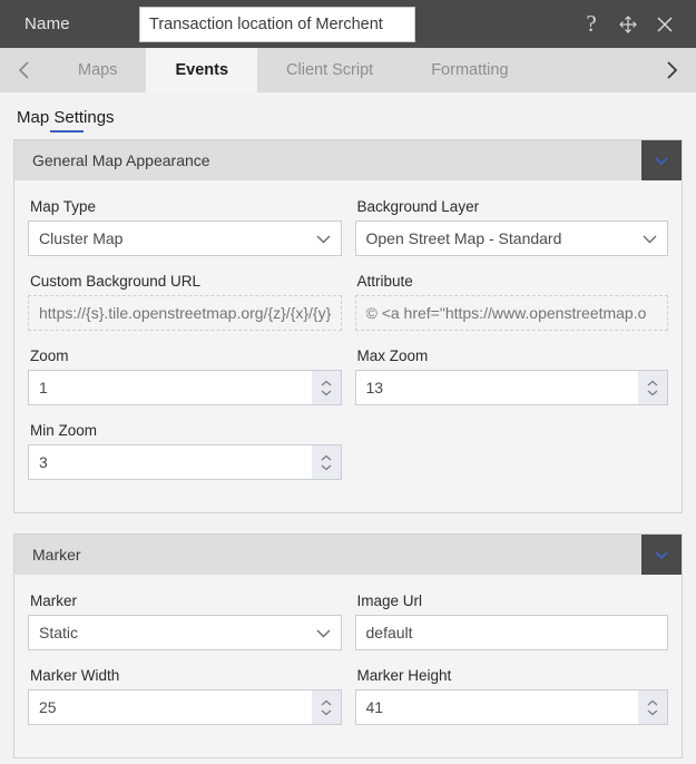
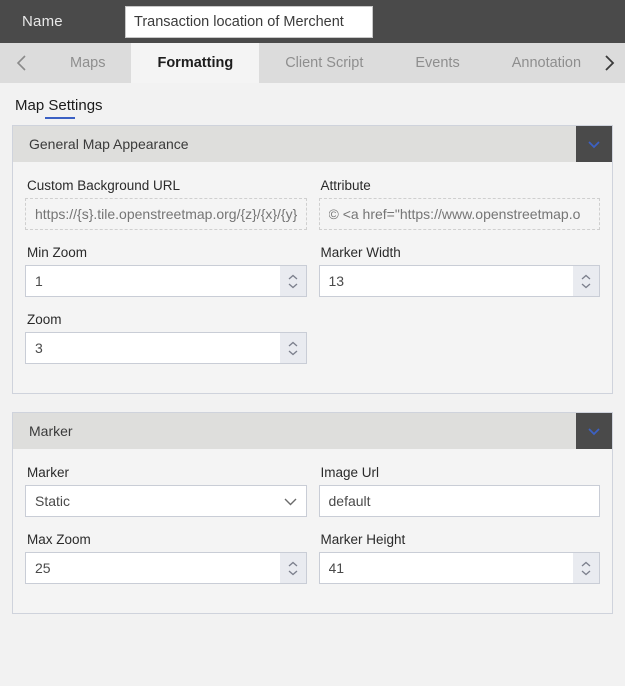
  Name
  Transaction location of Merchent
- ?
  Maps
- Events
+ Formatting
  Client Script
- Formatting
+ Events
+ Annotation
  Map Settings
  General Map Appearance
- Map Type
- Cluster Map
- Background Layer
- Open Street Map - Standard
  Custom Background URL
  https://{s}.tile.openstreetmap.org/{z}/{x}/{y}
  Attribute
  © <a href="https://www.openstreetmap.o
- Zoom
+ Min Zoom
  1
- Max Zoom
+ Marker Width
  13
- Min Zoom
+ Zoom
  3
  Marker
  Marker
  Static
  Image Url
  default
- Marker Width
+ Max Zoom
  25
  Marker Height
  41
